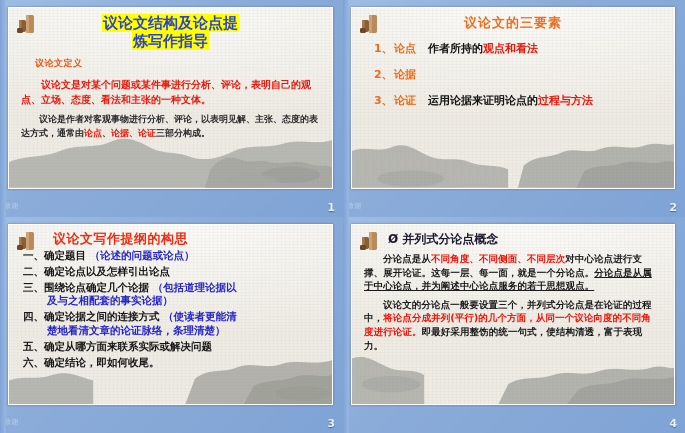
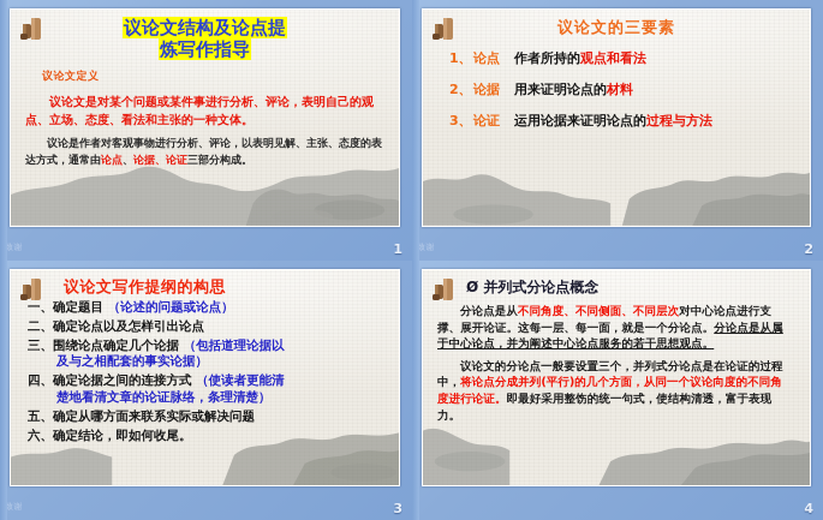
  议论文结构及论点提
  炼写作指导
  议论文定义
  议论文是对某个问题或某件事进行分析、评论，表明自己的观点、立场、态度、看法和主张的一种文体。
  议论是作者对客观事物进行分析、评论，以表明见解、主张、态度的表达方式，通常由论点、论据、论证三部分构成。
  致谢
  1
  议论文的三要素
  1、
  论点
  作者所持的观点和看法
  2、
  论据
+ 用来证明论点的材料
  3、
  论证
  运用论据来证明论点的过程与方法
  致谢
  2
  议论文写作提纲的构思
  一、确定题目 （论述的问题或论点）
  二、确定论点以及怎样引出论点
  三、围绕论点确定几个论据 （包括道理论据以
  及与之相配套的事实论据）
  四、确定论据之间的连接方式 （使读者更能清
  楚地看清文章的论证脉络，条理清楚）
  五、确定从哪方面来联系实际或解决问题
  六、确定结论，即如何收尾。
  致谢
  3
  Ø 并列式分论点概念
  分论点是从不同角度、不同侧面、不同层次对中心论点进行支撑、展开论证。这每一层、每一面，就是一个分论点。分论点是从属于中心论点，并为阐述中心论点服务的若干思想观点。
  议论文的分论点一般要设置三个，并列式分论点是在论证的过程中，将论点分成并列(平行)的几个方面，从同一个议论向度的不同角度进行论证。即最好采用整饬的统一句式，使结构清透，富于表现力。
  4
